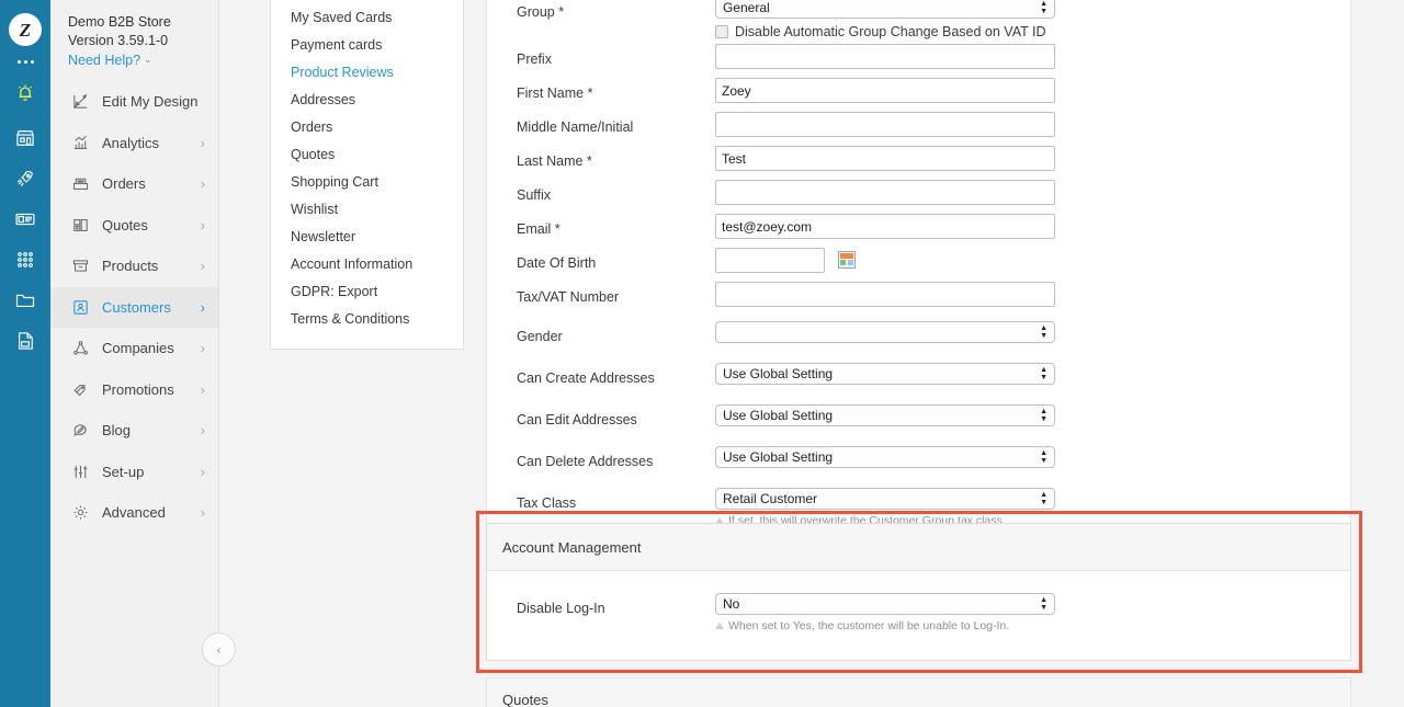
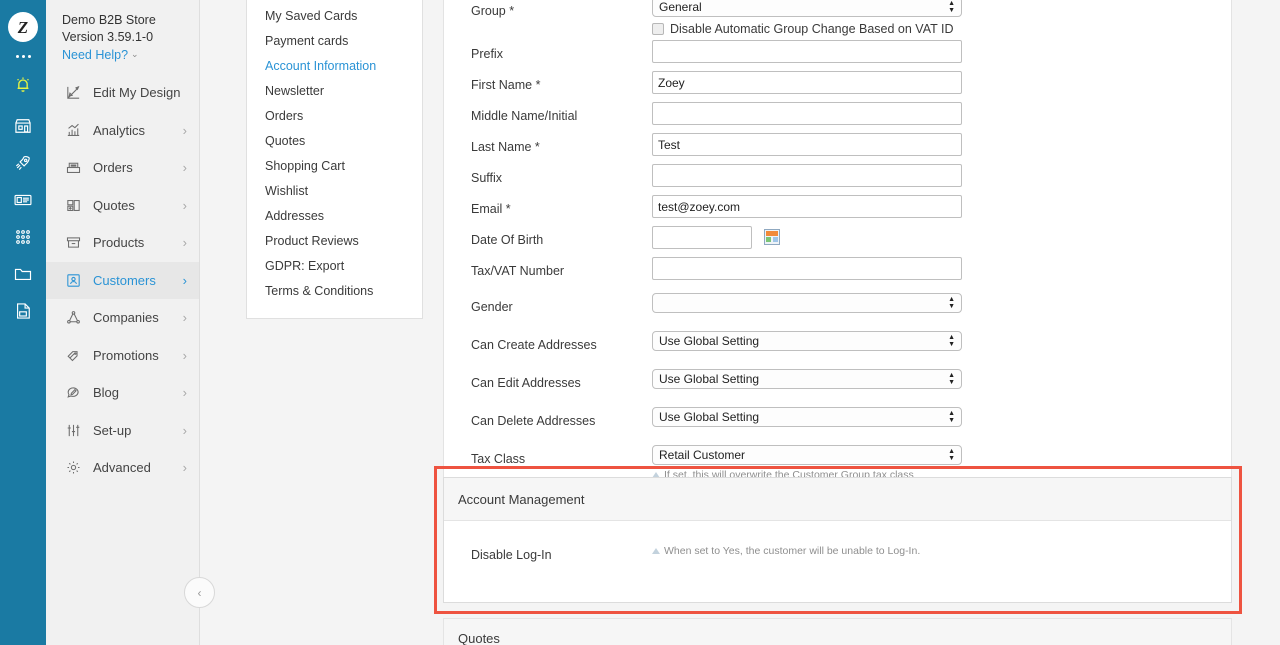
  Z
  Demo B2B Store
  Version 3.59.1-0
  Need Help? ⌄
  Edit My Design
  Analytics
  ›
  Orders
  ›
  Quotes
  ›
  Products
  ›
  Customers
  ›
  Companies
  ›
  Promotions
  ›
  Blog
  ›
  Set-up
  ›
  Advanced
  ›
  ‹
  My Saved Cards
  Payment cards
- Product Reviews
+ Account Information
- Addresses
+ Newsletter
  Orders
  Quotes
  Shopping Cart
  Wishlist
- Newsletter
+ Addresses
- Account Information
+ Product Reviews
  GDPR: Export
  Terms & Conditions
  Group *
  General
  Disable Automatic Group Change Based on VAT ID
  Prefix
  First Name *
  Zoey
  Middle Name/Initial
  Last Name *
  Test
  Suffix
  Email *
  test@zoey.com
  Date Of Birth
  Tax/VAT Number
  Gender
  Can Create Addresses
  Use Global Setting
  Can Edit Addresses
  Use Global Setting
  Can Delete Addresses
  Use Global Setting
  Tax Class
  Retail Customer
  If set, this will overwrite the Customer Group tax class
  Account Management
  Disable Log-In
- No
  When set to Yes, the customer will be unable to Log-In.
  Quotes
